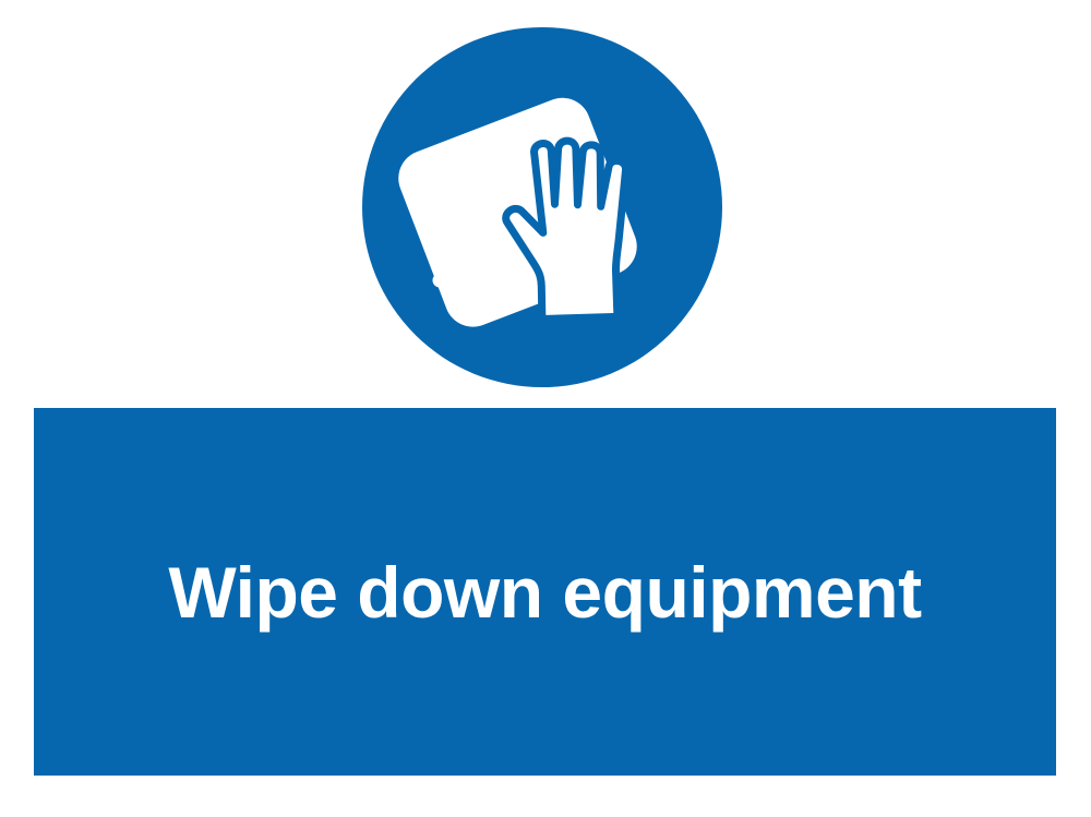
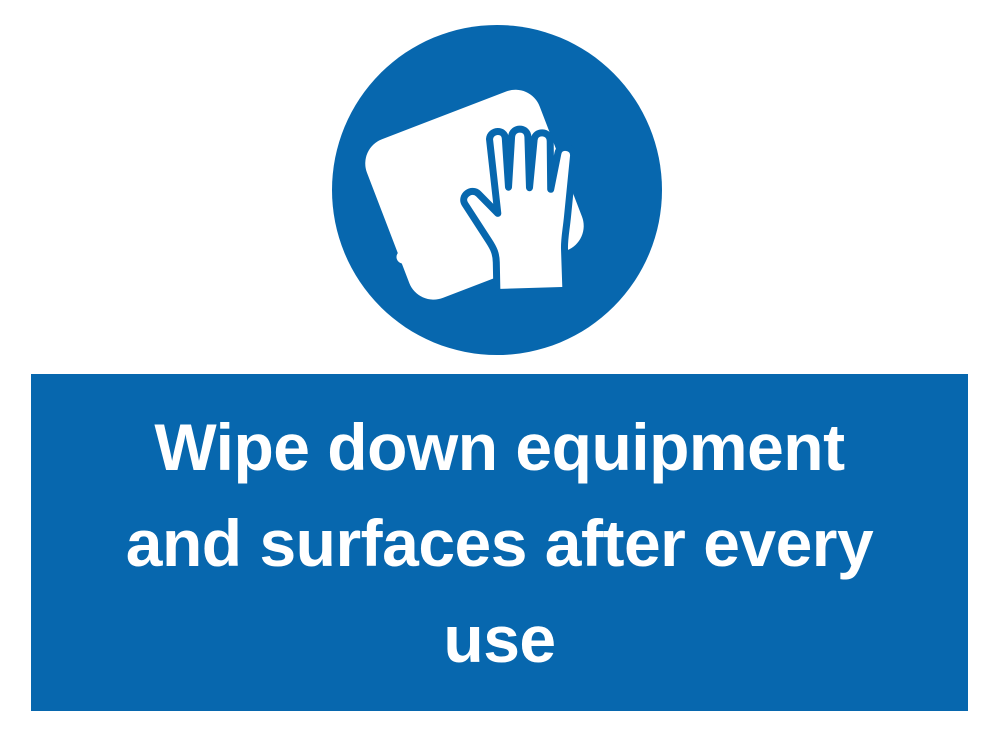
  Wipe down equipment
+ and surfaces after every
+ use
